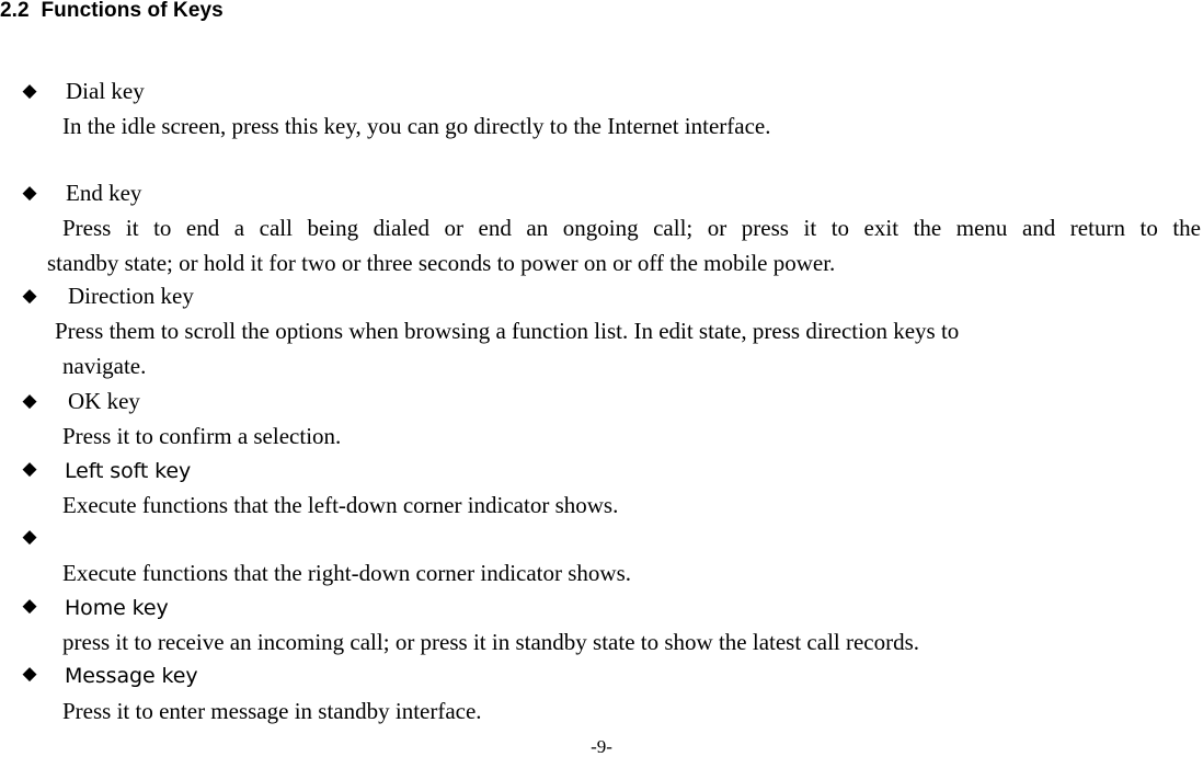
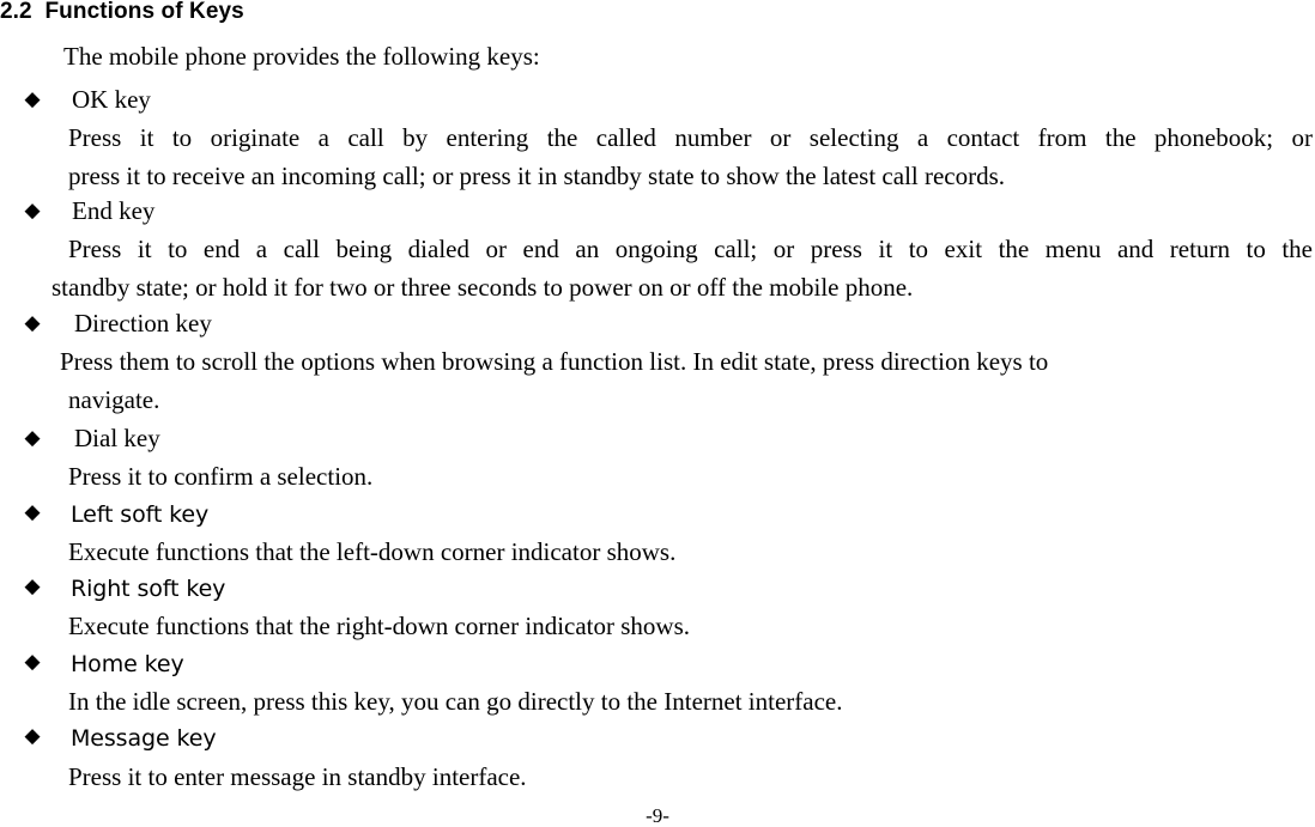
  2.2 Functions of Keys
+ The mobile phone provides the following keys:
  ◆
- Dial key
+ OK key
+ Press it to originate a call by entering the called number or selecting a contact from the phonebook; or
- In the idle screen, press this key, you can go directly to the Internet interface.
+ press it to receive an incoming call; or press it in standby state to show the latest call records.
  ◆
  End key
  Press it to end a call being dialed or end an ongoing call; or press it to exit the menu and return to the
- standby state; or hold it for two or three seconds to power on or off the mobile power.
+ standby state; or hold it for two or three seconds to power on or off the mobile phone.
  ◆
  Direction key
  Press them to scroll the options when browsing a function list. In edit state, press direction keys to
  navigate.
  ◆
- OK key
+ Dial key
  Press it to confirm a selection.
  ◆
  Left soft key
  Execute functions that the left-down corner indicator shows.
  ◆
+ Right soft key
  Execute functions that the right-down corner indicator shows.
  ◆
  Home key
- press it to receive an incoming call; or press it in standby state to show the latest call records.
+ In the idle screen, press this key, you can go directly to the Internet interface.
  ◆
  Message key
  Press it to enter message in standby interface.
  -9-
